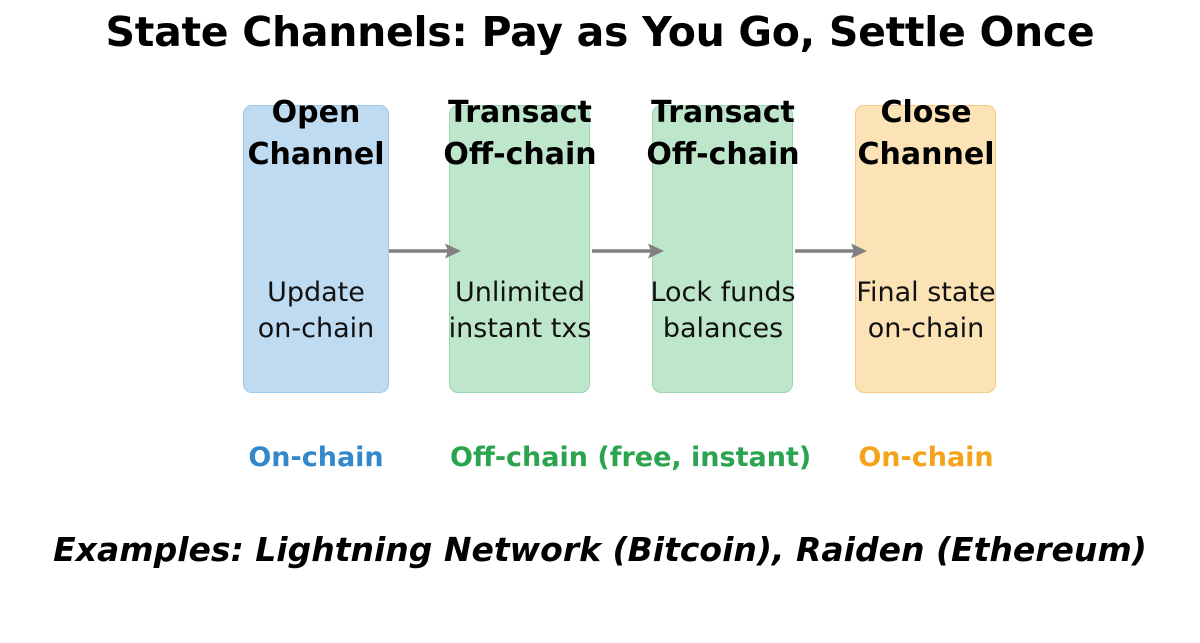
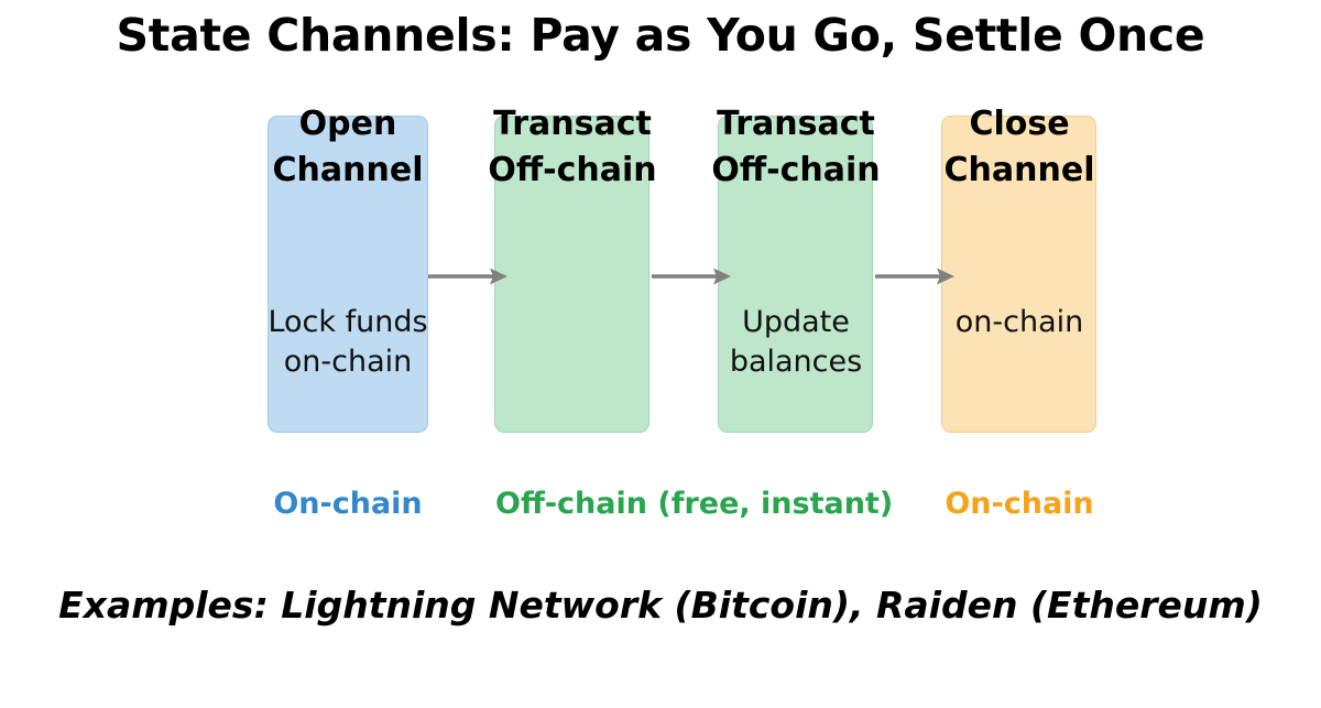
  State Channels: Pay as You Go, Settle Once
  Open
  Channel
- Update
+ Lock funds
  on-chain
  Transact
  Off-chain
- Unlimited
- instant txs
  Transact
  Off-chain
- Lock funds
+ Update
  balances
  Close
  Channel
- Final state
  on-chain
  On-chain
  Off-chain (free, instan
  On-chain
  Examples: Lightning Network (Bitcoin), Raiden (Ethereum)
